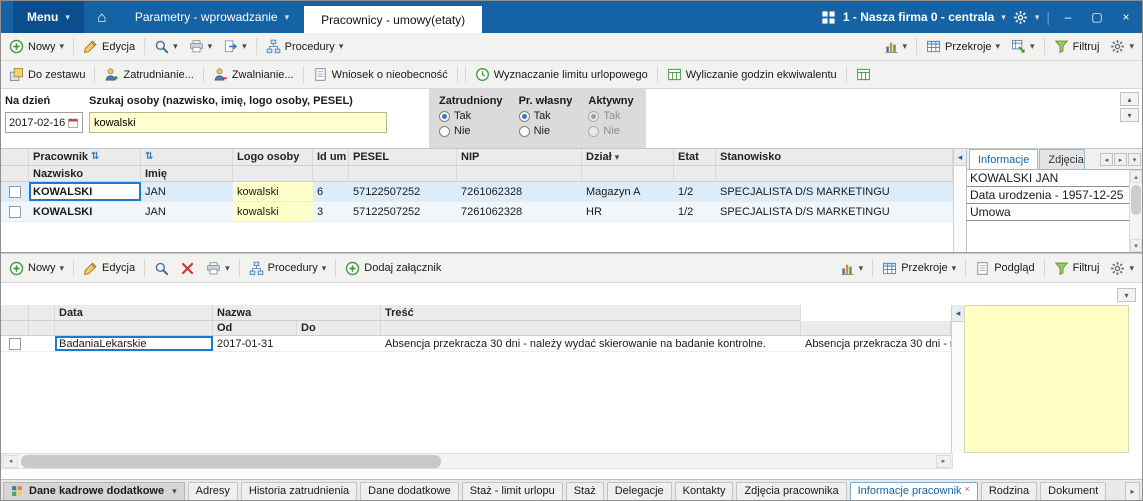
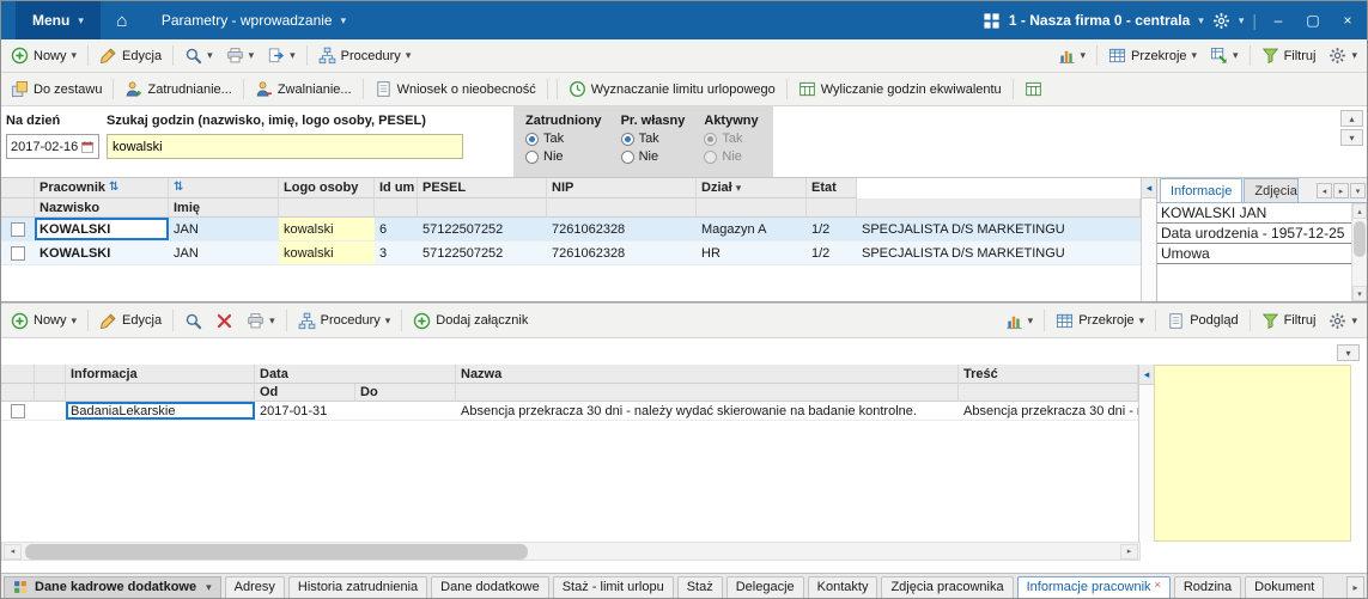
  Menu
  ▾
  ⌂
  Parametry - wprowadzanie
  ▾
- Pracownicy - umowy(etaty)
  1 - Nasza firma 0 - centrala
  ▾
  ▾
  |
  –
  ▢
  ×
  Nowy
  ▾
  Edycja
  ▾
  ▾
  ▾
  Procedury
  ▾
  ▾
  Przekroje
  ▾
  ▾
  Filtruj
  ▾
  Do zestawu
  Zatrudnianie...
  Zwalnianie...
  Wniosek o nieobecność
  Wyznaczanie limitu urlopowego
  Wyliczanie godzin ekwiwalentu
  Na dzień
  2017-02-16
- Szukaj osoby (nazwisko, imię, logo osoby, PESEL)
+ Szukaj godzin (nazwisko, imię, logo osoby, PESEL)
  kowalski
  Zatrudniony
  Tak
  Nie
  Pr. własny
  Tak
  Nie
  Aktywny
  Tak
  Nie
  ▴
  ▾
  Pracownik
  ⇅
  ⇅
  Logo osoby
  Id um
  PESEL
  NIP
  Dział
  ▾
  Etat
- Stanowisko
  Nazwisko
  Imię
  KOWALSKI
  JAN
  kowalski
  6
  57122507252
  7261062328
  Magazyn A
  1/2
  SPECJALISTA D/S MARKETINGU
  KOWALSKI
  JAN
  kowalski
  3
  57122507252
  7261062328
  HR
  1/2
  SPECJALISTA D/S MARKETINGU
  ◂
  Informacje
  Zdjęcia
  KOWALSKI JAN
  Data urodzenia - 1957-12-25
  Umowa
  Nowy
  ▾
  Edycja
  ▾
  Procedury
  ▾
  Dodaj załącznik
  ▾
  Przekroje
  ▾
  Podgląd
  Filtruj
  ▾
  ▾
+ Informacja
  Data
  Nazwa
  Treść
  Od
  Do
  BadaniaLekarskie
  2017-01-31
  Absencja przekracza 30 dni - należy wydać skierowanie na badanie kontrolne.
  Absencja przekracza 30 dni -
  ◂
  Dane kadrowe dodatkowe
  ▾
  Adresy
  Historia zatrudnienia
  Dane dodatkowe
  Staż - limit urlopu
  Staż
  Delegacje
  Kontakty
  Zdjęcia pracownika
  Informacje pracownik
  ×
  Rodzina
  Dokument
  ▸
